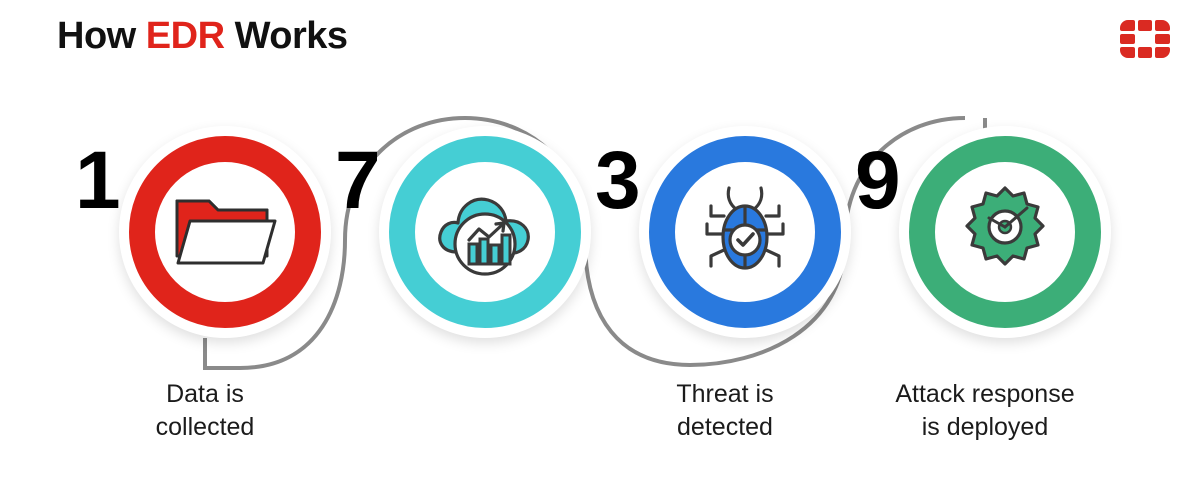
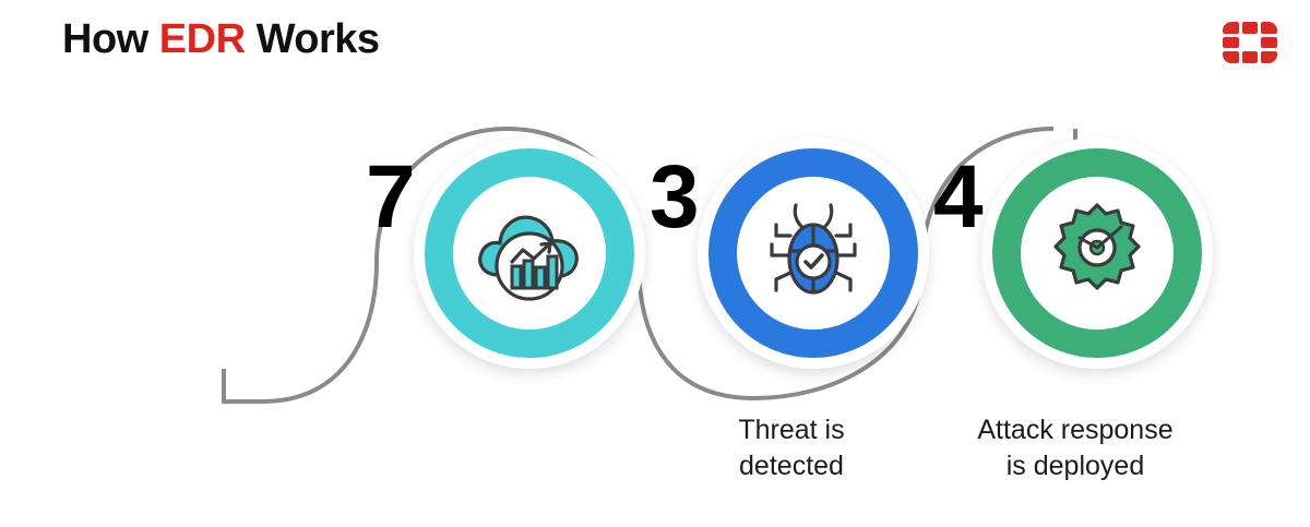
  How EDR Works
- 1
- Data is
- collected
  7
  3
  Threat is
  detected
- 9
+ 4
  Attack response
  is deployed
